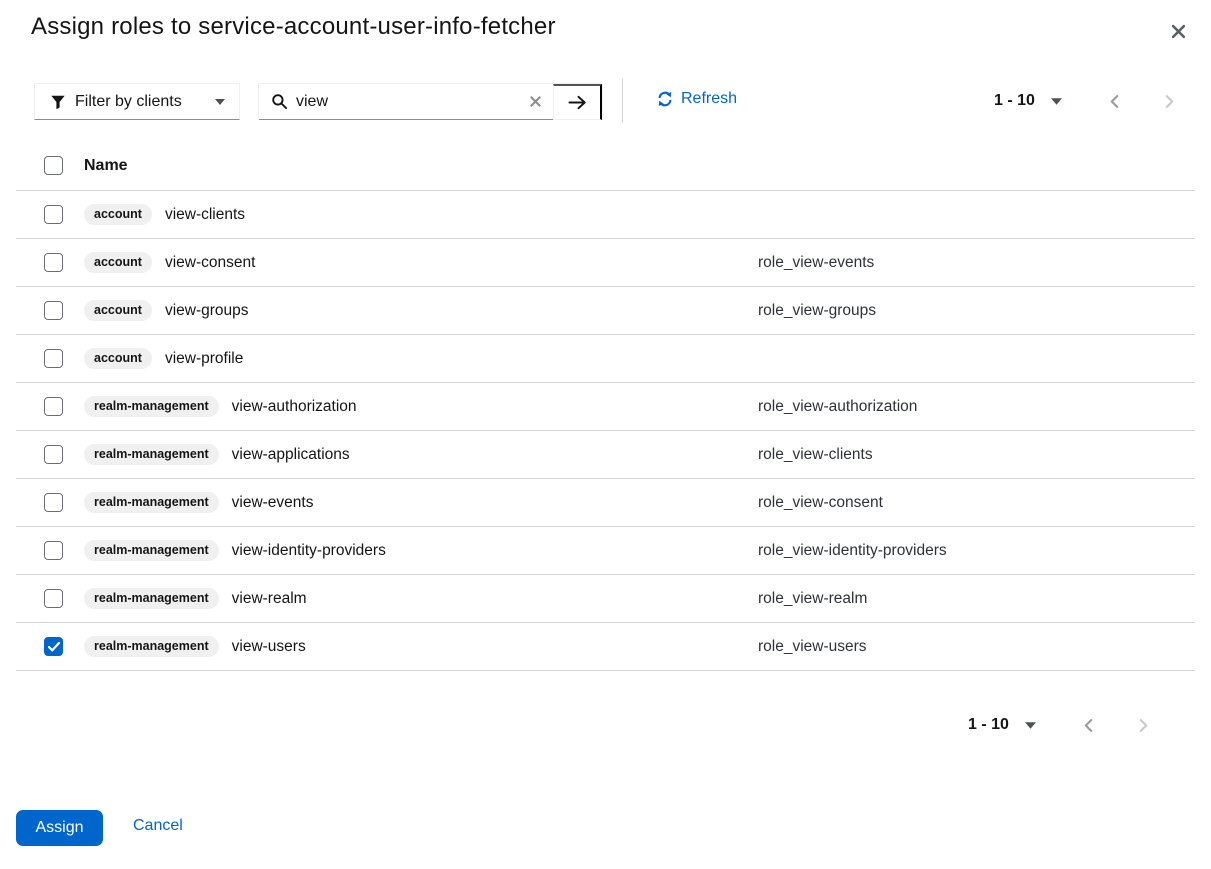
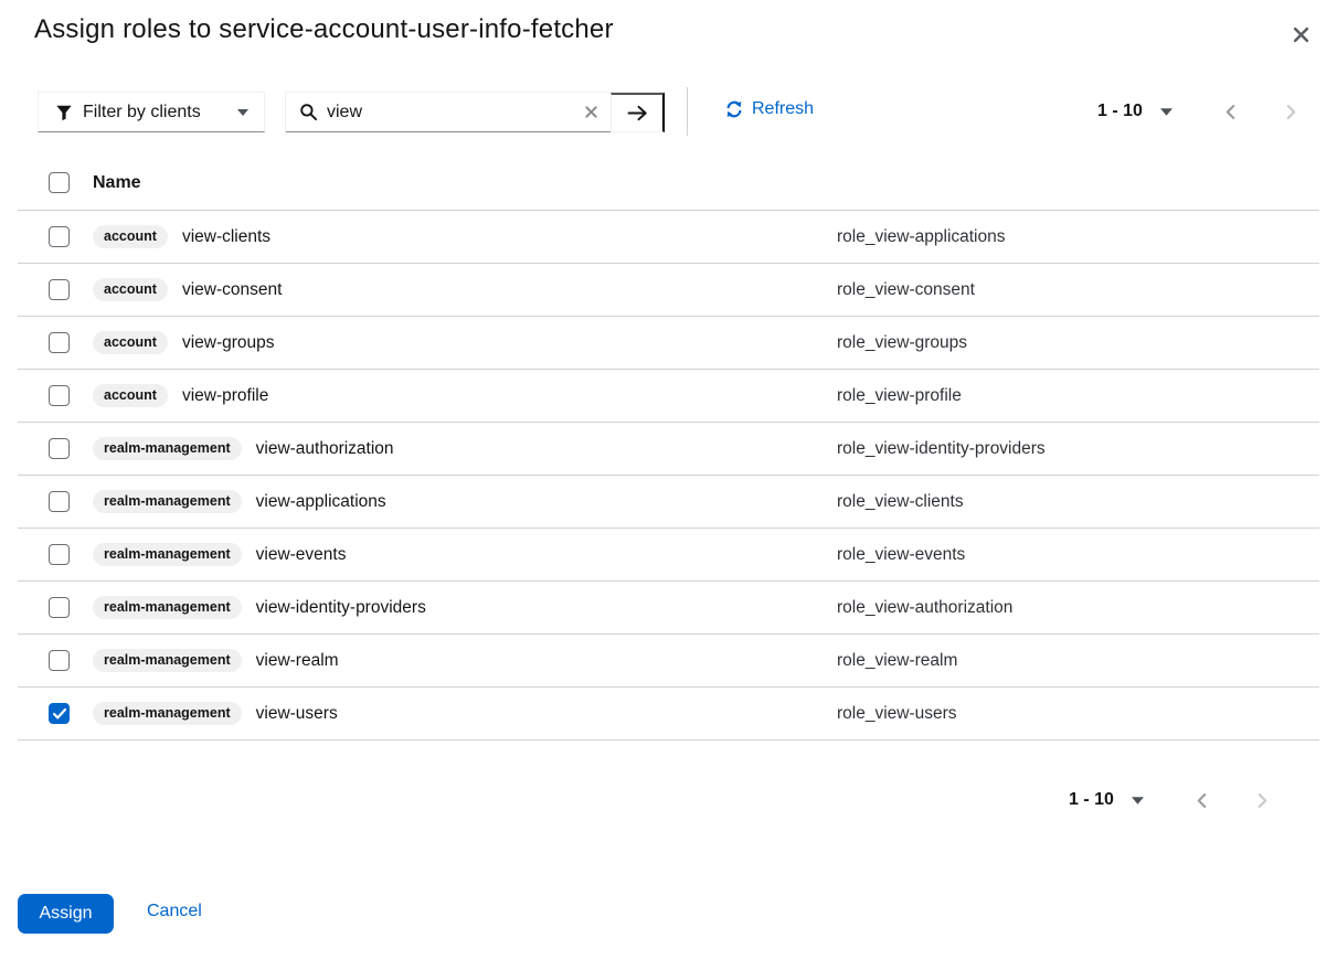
  Assign roles to service-account-user-info-fetcher
  Filter by clients
  view
  Refresh
  1 - 10
  Name
  account
  view-clients
+ role_view-applications
  account
  view-consent
- role_view-events
+ role_view-consent
  account
  view-groups
  role_view-groups
  account
  view-profile
+ role_view-profile
  realm-management
  view-authorization
- role_view-authorization
+ role_view-identity-providers
  realm-management
  view-applications
  role_view-clients
  realm-management
  view-events
- role_view-consent
+ role_view-events
  realm-management
  view-identity-providers
- role_view-identity-providers
+ role_view-authorization
  realm-management
  view-realm
  role_view-realm
  realm-management
  view-users
  role_view-users
  1 - 10
  Assign
  Cancel
